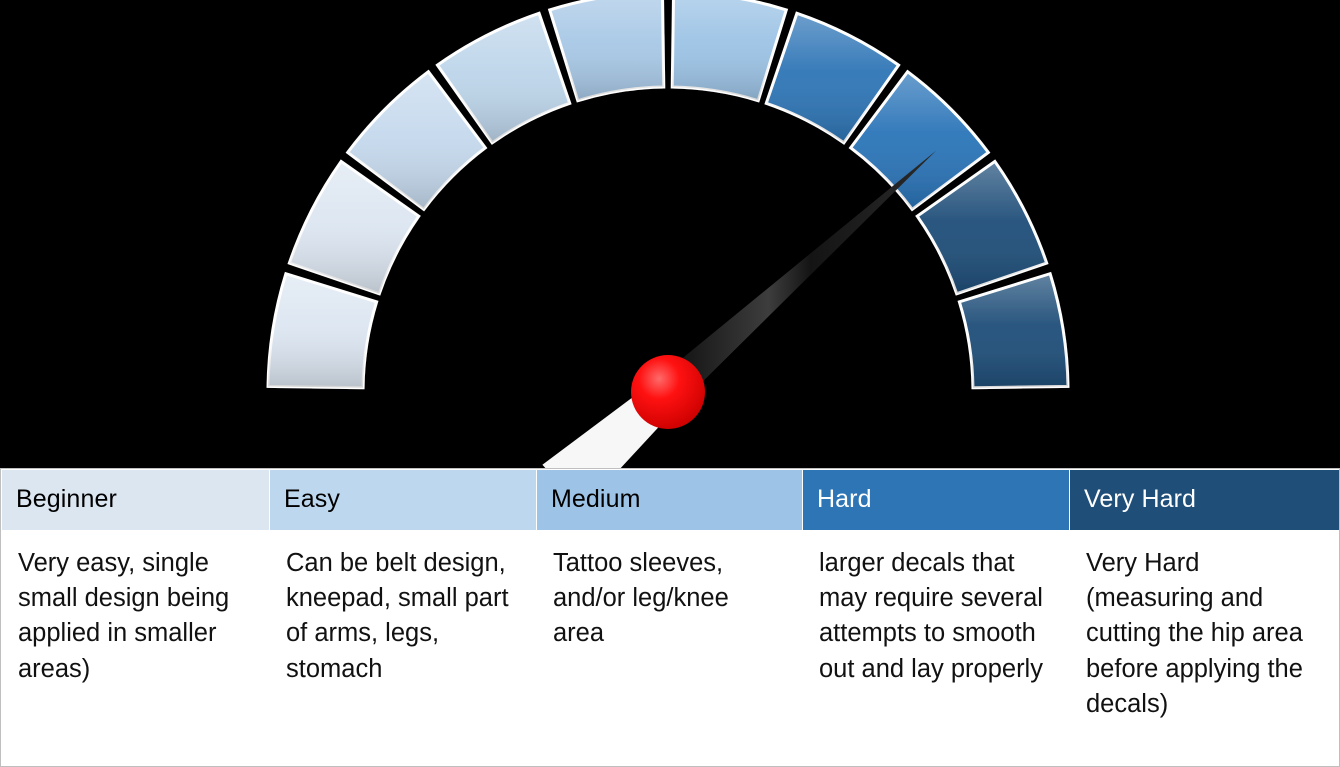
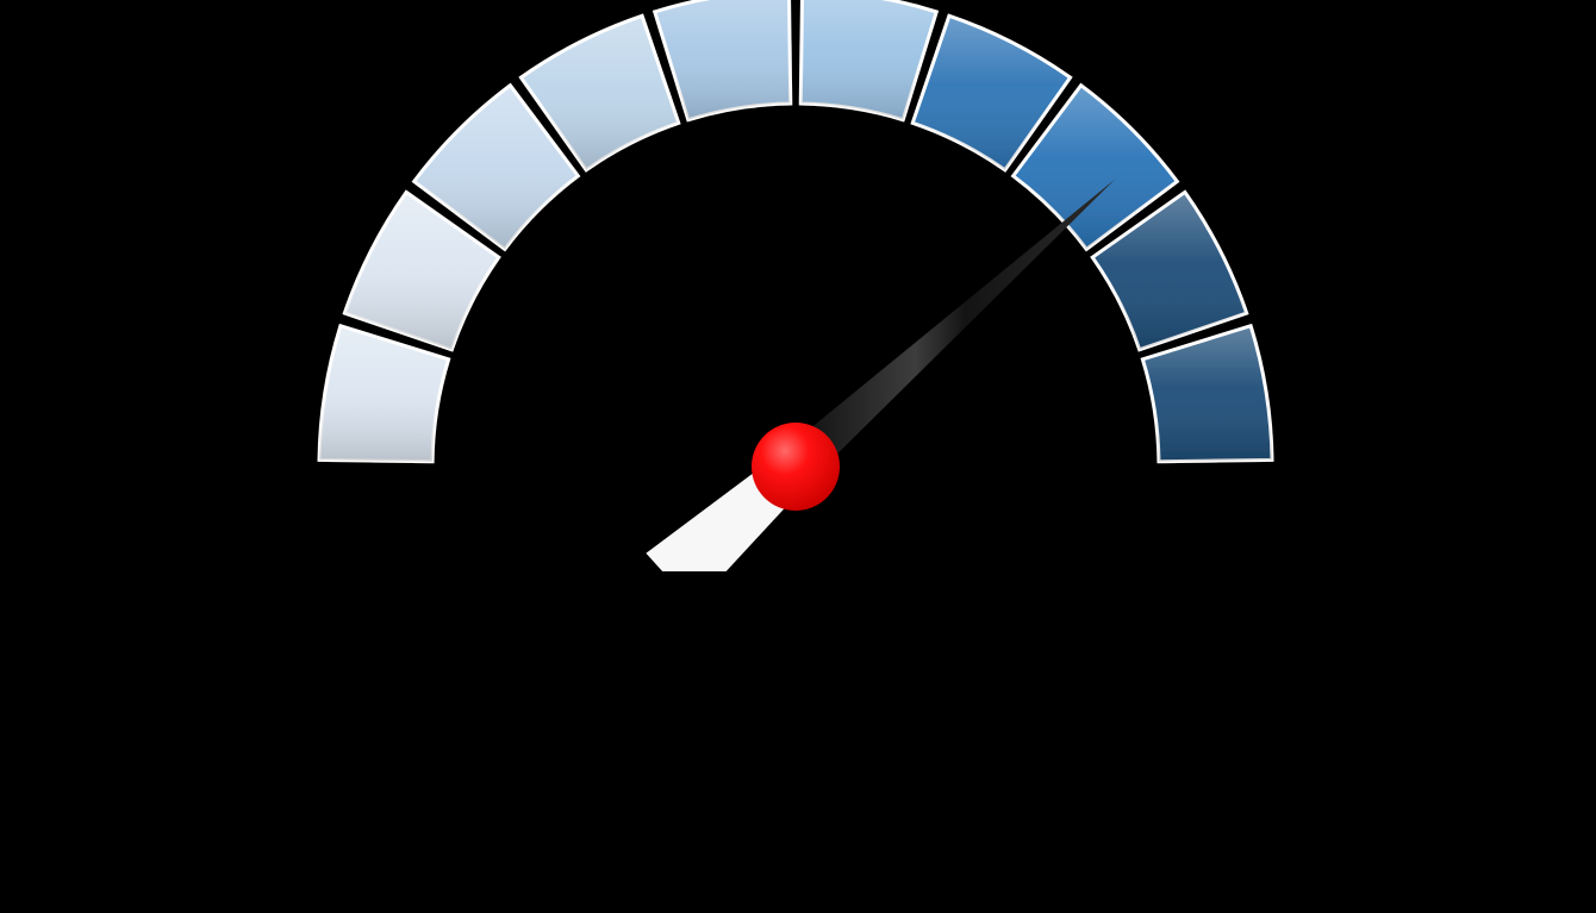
- Beginner	Easy	Medium	Hard	Very Hard
- Very easy, single small design being applied in smaller areas)	Can be belt design, kneepad, small part of arms, legs, stomach	Tattoo sleeves, and/or leg/knee area	larger decals that may require several attempts to smooth out and lay properly	Very Hard (measuring and cutting the hip area before applying the decals)
